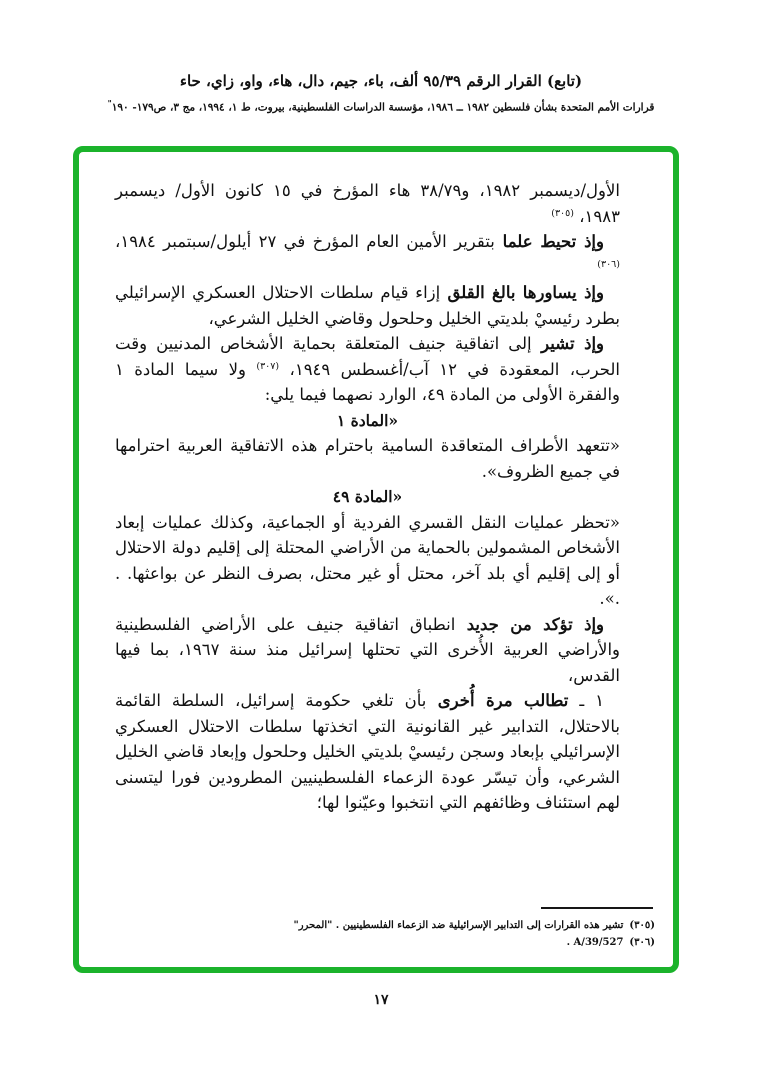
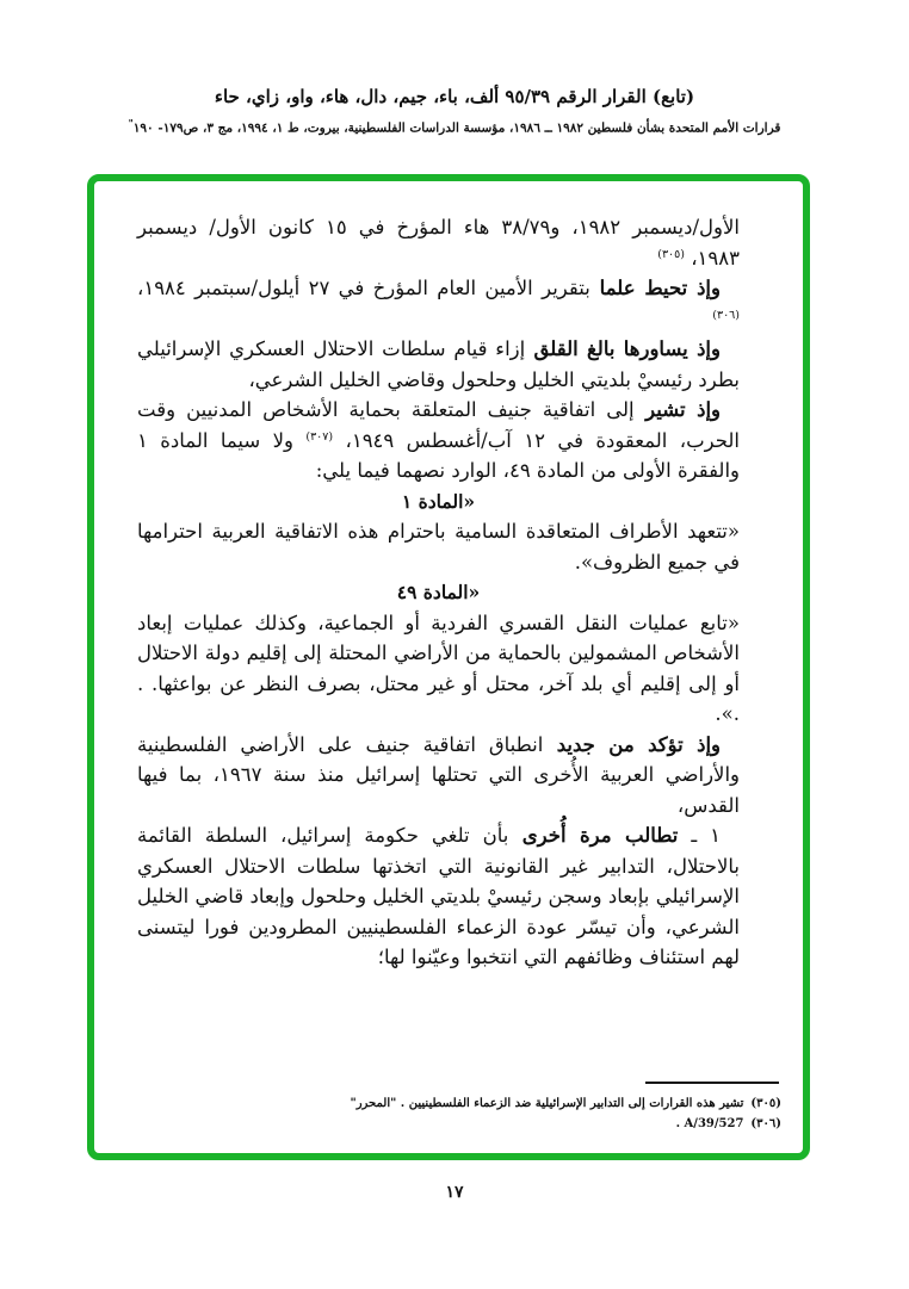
  (تابع) القرار الرقم ٩٥/٣٩ ألف، باء، جيم، دال، هاء، واو، زاي، حاء
  قرارات الأمم المتحدة بشأن فلسطين ١٩٨٢ ــ ١٩٨٦، مؤسسة الدراسات الفلسطينية، بيروت، ط ١، ١٩٩٤، مج ٣، ص١٧٩- ١٩٠"
  الأول/ديسمبر ١٩٨٢، و٣٨/٧٩ هاء المؤرخ في ١٥ كانون الأول/ ديسمبر ١٩٨٣، (٣٠٥)
  وإذ تحيط علما بتقرير الأمين العام المؤرخ في ٢٧ أيلول/سبتمبر ١٩٨٤، (٣٠٦)
  وإذ يساورها بالغ القلق إزاء قيام سلطات الاحتلال العسكري الإسرائيلي بطرد رئيسيْ بلديتي الخليل وحلحول وقاضي الخليل الشرعي،
  وإذ تشير إلى اتفاقية جنيف المتعلقة بحماية الأشخاص المدنيين وقت الحرب، المعقودة في ١٢ آب/أغسطس ١٩٤٩، (٣٠٧) ولا سيما المادة ١ والفقرة الأولى من المادة ٤٩، الوارد نصهما فيما يلي:
  «المادة ١
  «تتعهد الأطراف المتعاقدة السامية باحترام هذه الاتفاقية العربية احترامها في جميع الظروف».
  «المادة ٤٩
- «تحظر عمليات النقل القسري الفردية أو الجماعية، وكذلك عمليات إبعاد الأشخاص المشمولين بالحماية من الأراضي المحتلة إلى إقليم دولة الاحتلال أو إلى إقليم أي بلد آخر، محتل أو غير محتل، بصرف النظر عن بواعثها. . .».
+ «تابع عمليات النقل القسري الفردية أو الجماعية، وكذلك عمليات إبعاد الأشخاص المشمولين بالحماية من الأراضي المحتلة إلى إقليم دولة الاحتلال أو إلى إقليم أي بلد آخر، محتل أو غير محتل، بصرف النظر عن بواعثها. . .».
  وإذ تؤكد من جديد انطباق اتفاقية جنيف على الأراضي الفلسطينية والأراضي العربية الأُخرى التي تحتلها إسرائيل منذ سنة ١٩٦٧، بما فيها القدس،
  ١ ـ تطالب مرة أُخرى بأن تلغي حكومة إسرائيل، السلطة القائمة بالاحتلال، التدابير غير القانونية التي اتخذتها سلطات الاحتلال العسكري الإسرائيلي بإبعاد وسجن رئيسيْ بلديتي الخليل وحلحول وإبعاد قاضي الخليل الشرعي، وأن تيسّر عودة الزعماء الفلسطينيين المطرودين فورا ليتسنى لهم استئناف وظائفهم التي انتخبوا وعيّنوا لها؛
  (٣٠٥)تشير هذه القرارات إلى التدابير الإسرائيلية ضد الزعماء الفلسطينيين . "المحرر"
  (٣٠٦)A/39/527 .
  ١٧
